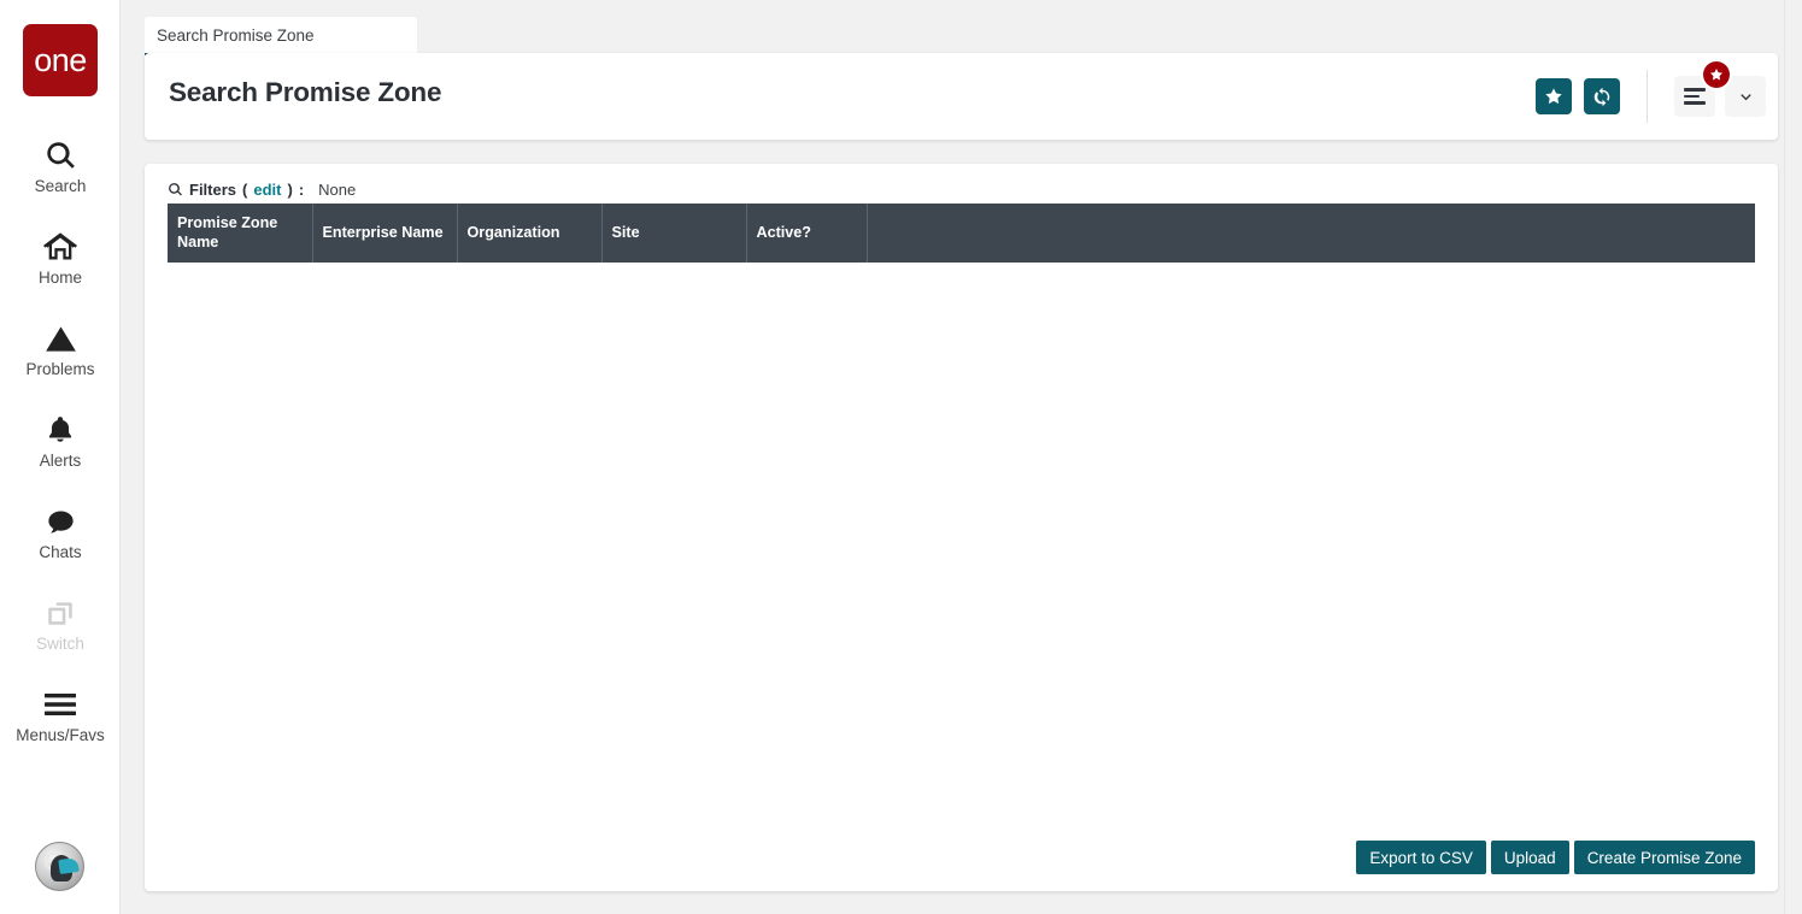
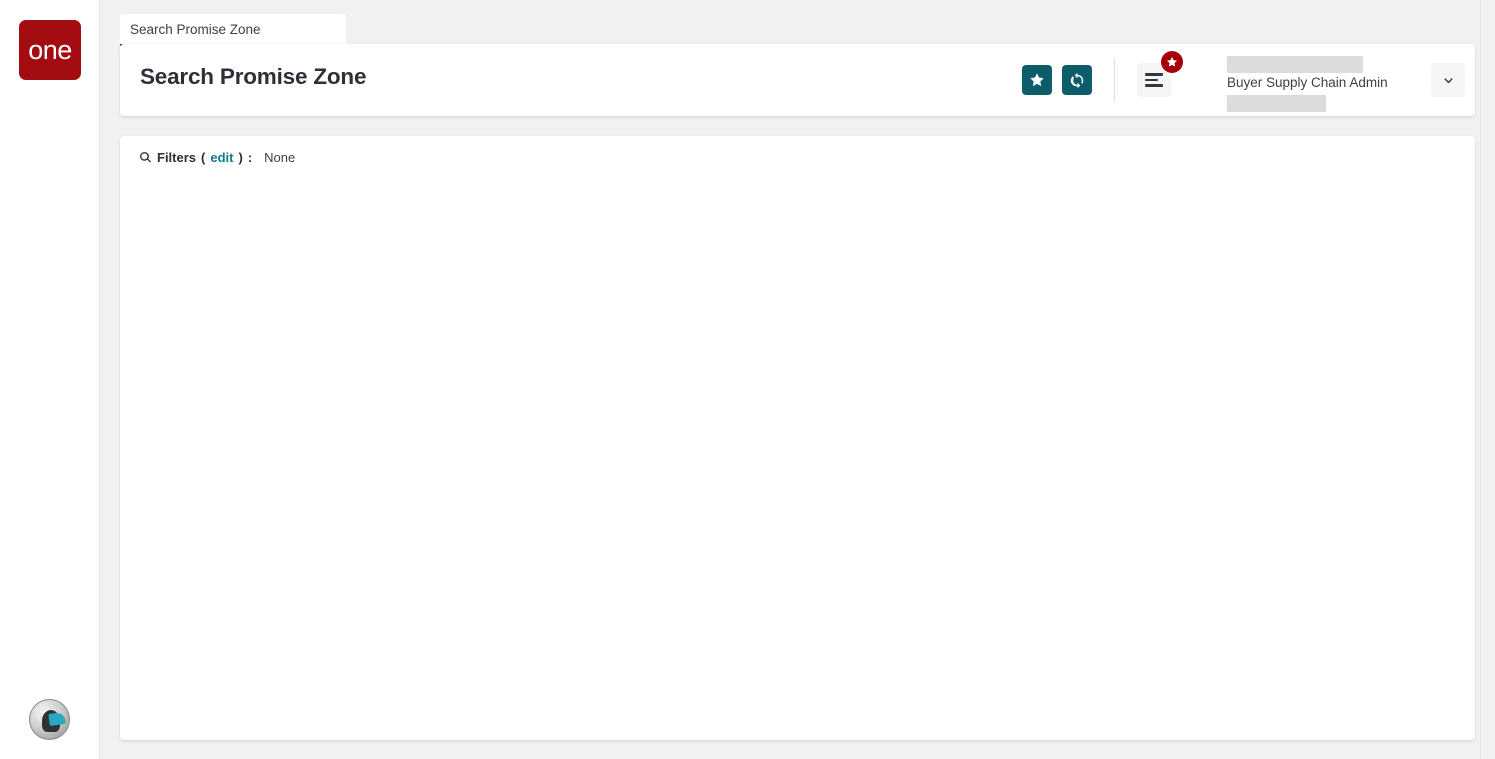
  one
- Search
- Home
- Problems
- Alerts
- Chats
- Switch
- Menus/Favs
  Search Promise Zone
  Search Promise Zone
+ Buyer Supply Chain Admin
  Filters
  (
  edit
  )
  :
  None
- Promise Zone Name	Enterprise Name	Organization	Site	Active?
- Export to CSV
- Upload
- Create Promise Zone
